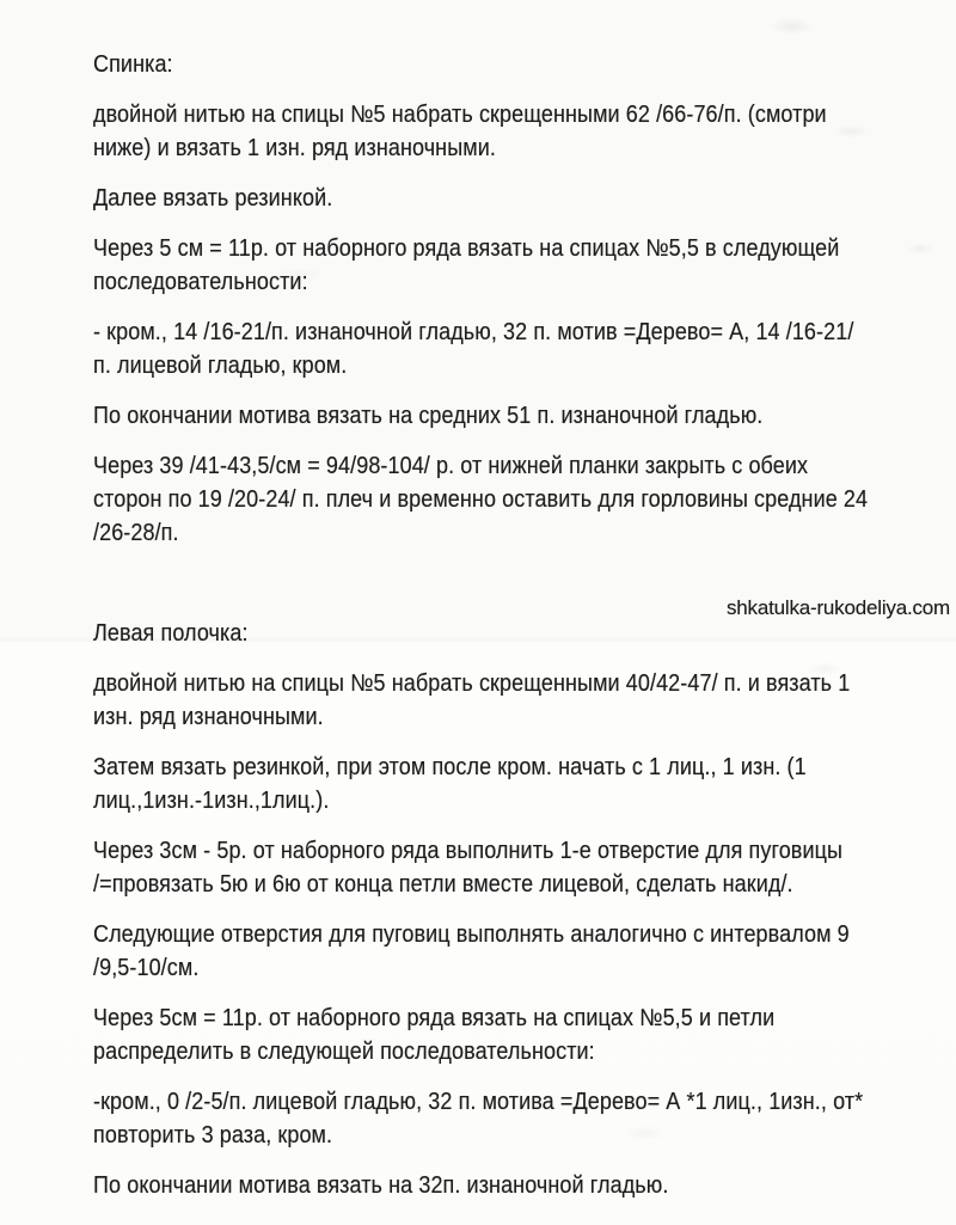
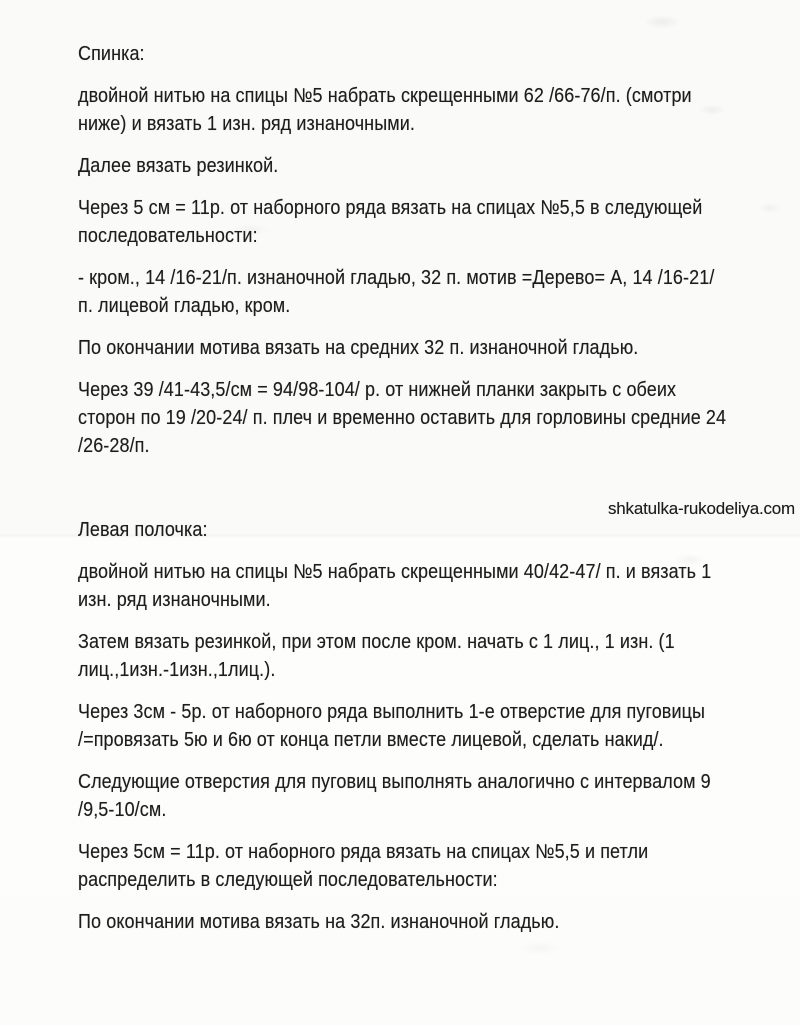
  shkatulka-rukodeliya.com
  Спинка:
  двойной нитью на спицы №5 набрать скрещенными 62 /66-76/п. (смотри
  ниже) и вязать 1 изн. ряд изнаночными.
  Далее вязать резинкой.
  Через 5 см = 11р. от наборного ряда вязать на спицах №5,5 в следующей
  последовательности:
  - кром., 14 /16-21/п. изнаночной гладью, 32 п. мотив =Дерево= А, 14 /16-21/
  п. лицевой гладью, кром.
- По окончании мотива вязать на средних 51 п. изнаночной гладью.
+ По окончании мотива вязать на средних 32 п. изнаночной гладью.
  Через 39 /41-43,5/см = 94/98-104/ р. от нижней планки закрыть с обеих
  сторон по 19 /20-24/ п. плеч и временно оставить для горловины средние 24
  /26-28/п.
  Левая полочка:
  двойной нитью на спицы №5 набрать скрещенными 40/42-47/ п. и вязать 1
  изн. ряд изнаночными.
  Затем вязать резинкой, при этом после кром. начать с 1 лиц., 1 изн. (1
  лиц.,1изн.-1изн.,1лиц.).
  Через 3см - 5р. от наборного ряда выполнить 1-е отверстие для пуговицы
  /=провязать 5ю и 6ю от конца петли вместе лицевой, сделать накид/.
  Следующие отверстия для пуговиц выполнять аналогично с интервалом 9
  /9,5-10/см.
  Через 5см = 11р. от наборного ряда вязать на спицах №5,5 и петли
  распределить в следующей последовательности:
- -кром., 0 /2-5/п. лицевой гладью, 32 п. мотива =Дерево= А *1 лиц., 1изн., от*
- повторить 3 раза, кром.
  По окончании мотива вязать на 32п. изнаночной гладью.
